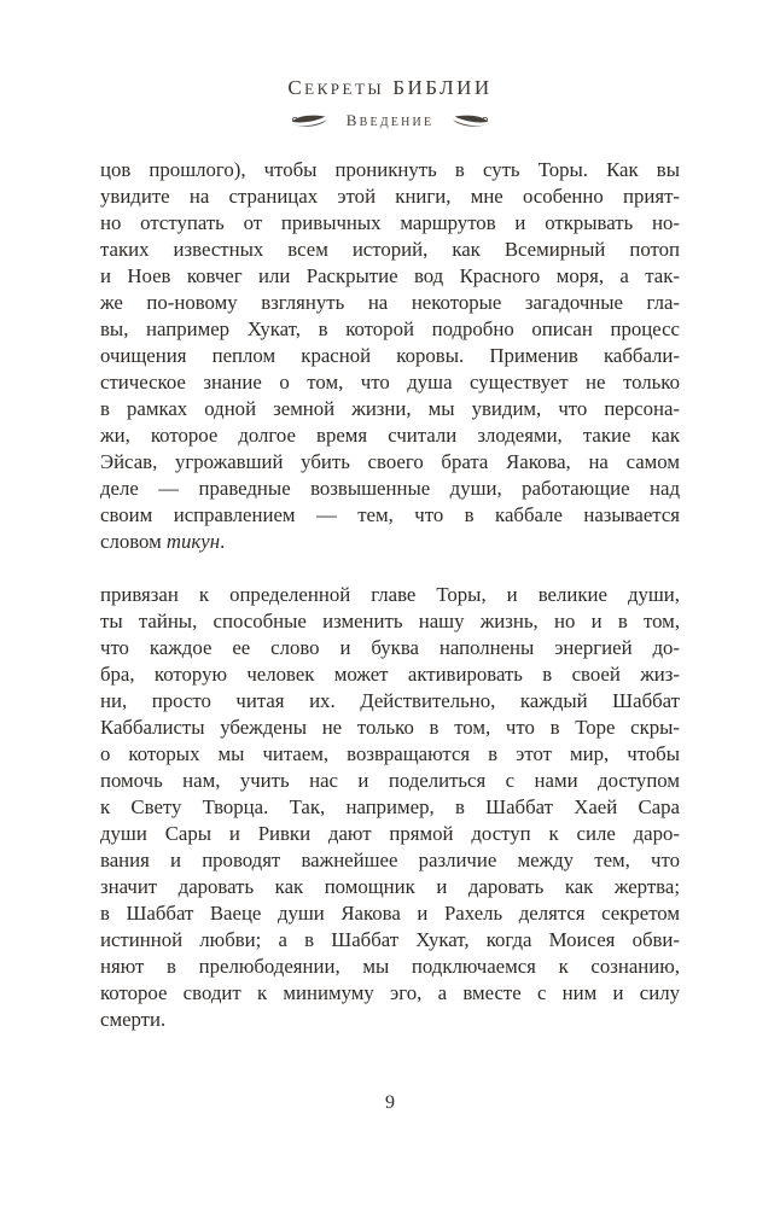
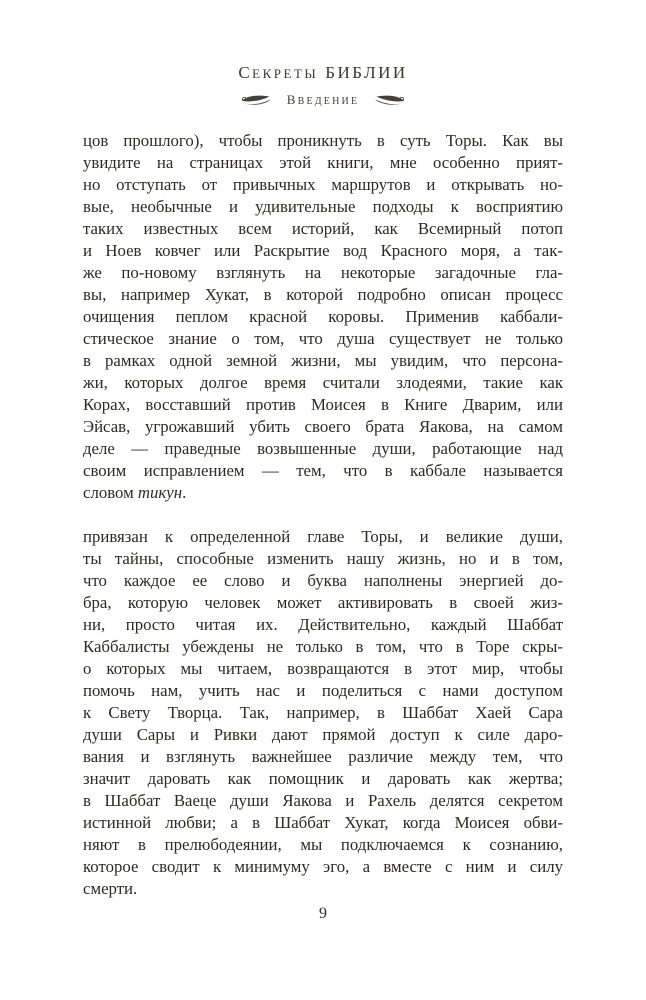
  СЕКРЕТЫ БИБЛИИ
  ВВЕДЕНИЕ
  цов прошлого), чтобы проникнуть в суть Торы. Как вы
  увидите на страницах этой книги, мне особенно прият-
  но отступать от привычных маршрутов и открывать но-
+ вые, необычные и удивительные подходы к восприятию
  таких известных всем историй, как Всемирный потоп
  и Ноев ковчег или Раскрытие вод Красного моря, а так-
  же по-новому взглянуть на некоторые загадочные гла-
  вы, например Хукат, в которой подробно описан процесс
  очищения пеплом красной коровы. Применив каббали-
  стическое знание о том, что душа существует не только
  в рамках одной земной жизни, мы увидим, что персона-
- жи, которое долгое время считали злодеями, такие как
+ жи, которых долгое время считали злодеями, такие как
+ Корах, восставший против Моисея в Книге Дварим, или
  Эйсав, угрожавший убить своего брата Яакова, на самом
  деле — праведные возвышенные души, работающие над
  своим исправлением — тем, что в каббале называется
  словом тикун.
  привязан к определенной главе Торы, и великие души,
  ты тайны, способные изменить нашу жизнь, но и в том,
  что каждое ее слово и буква наполнены энергией до-
  бра, которую человек может активировать в своей жиз-
  ни, просто читая их. Действительно, каждый Шаббат
  Каббалисты убеждены не только в том, что в Торе скры-
  о которых мы читаем, возвращаются в этот мир, чтобы
  помочь нам, учить нас и поделиться с нами доступом
  к Свету Творца. Так, например, в Шаббат Хаей Сара
  души Сары и Ривки дают прямой доступ к силе даро-
- вания и проводят важнейшее различие между тем, что
+ вания и взглянуть важнейшее различие между тем, что
  значит даровать как помощник и даровать как жертва;
  в Шаббат Ваеце души Яакова и Рахель делятся секретом
  истинной любви; а в Шаббат Хукат, когда Моисея обви-
  няют в прелюбодеянии, мы подключаемся к сознанию,
  которое сводит к минимуму эго, а вместе с ним и силу
  смерти.
  9
